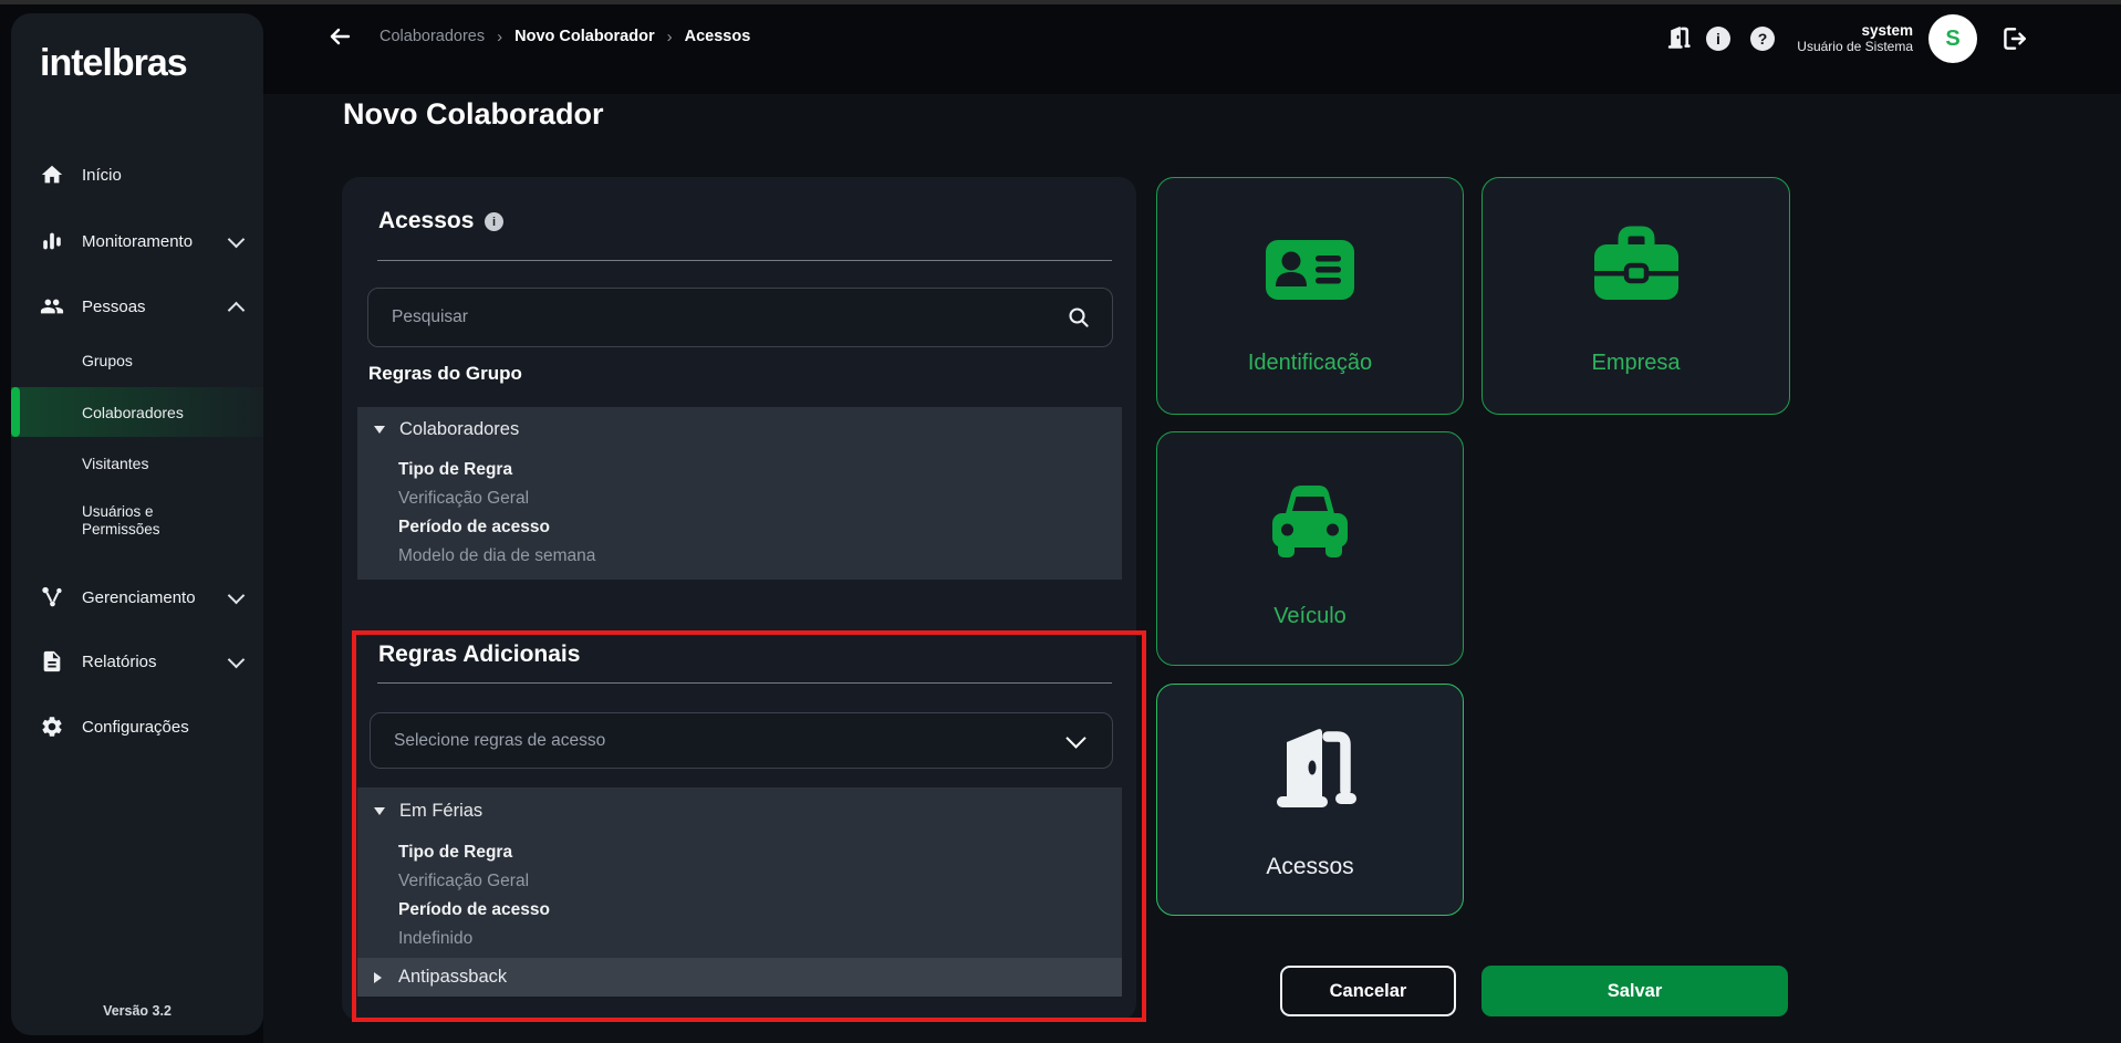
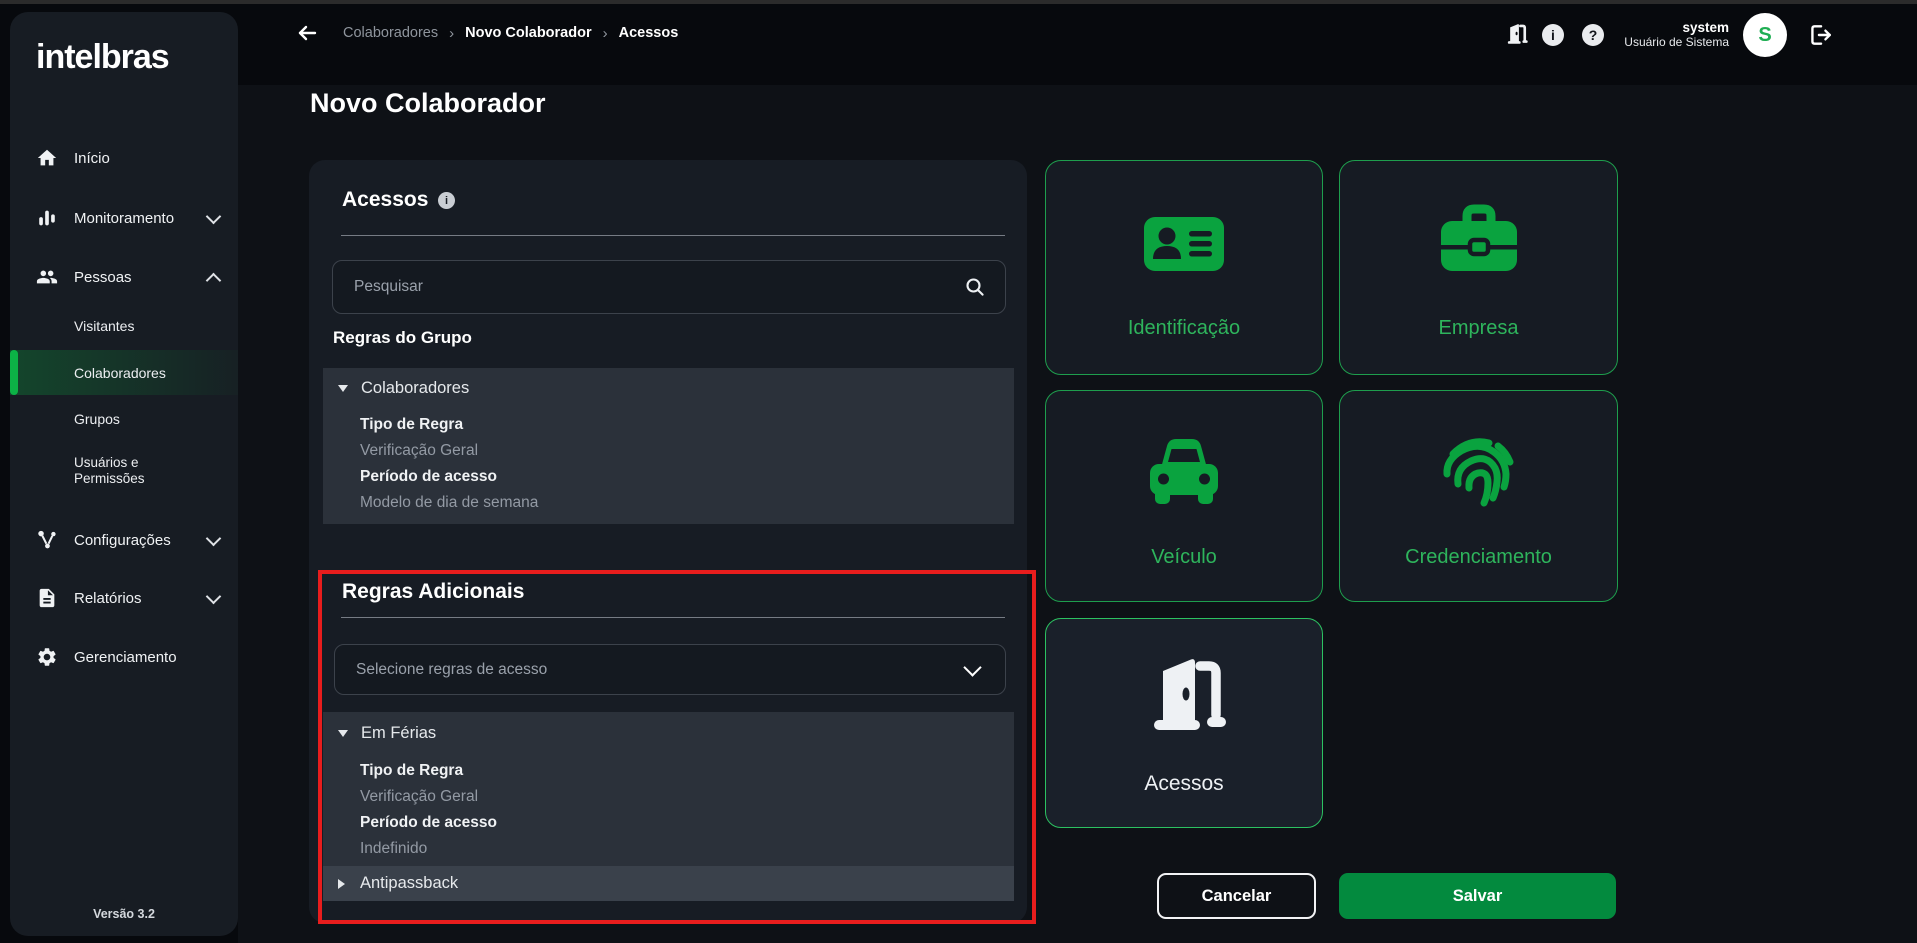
  intelbras
  Início
  Monitoramento
  Pessoas
- Grupos
+ Visitantes
  Colaboradores
- Visitantes
+ Grupos
  Usuários e Permissões
- Gerenciamento
+ Configurações
  Relatórios
- Configurações
+ Gerenciamento
  Versão 3.2
  Colaboradores
  ›
  Novo Colaborador
  ›
  Acessos
  i
  ?
  system
  Usuário de Sistema
  S
  Novo Colaborador
  Acessos
  i
  Pesquisar
  Regras do Grupo
  Colaboradores
  Tipo de Regra
  Verificação Geral
  Período de acesso
  Modelo de dia de semana
  Regras Adicionais
  Selecione regras de acesso
  Em Férias
  Tipo de Regra
  Verificação Geral
  Período de acesso
  Indefinido
  Antipassback
  Identificação
  Empresa
  Veículo
+ Credenciamento
  Acessos
  Cancelar
  Salvar
